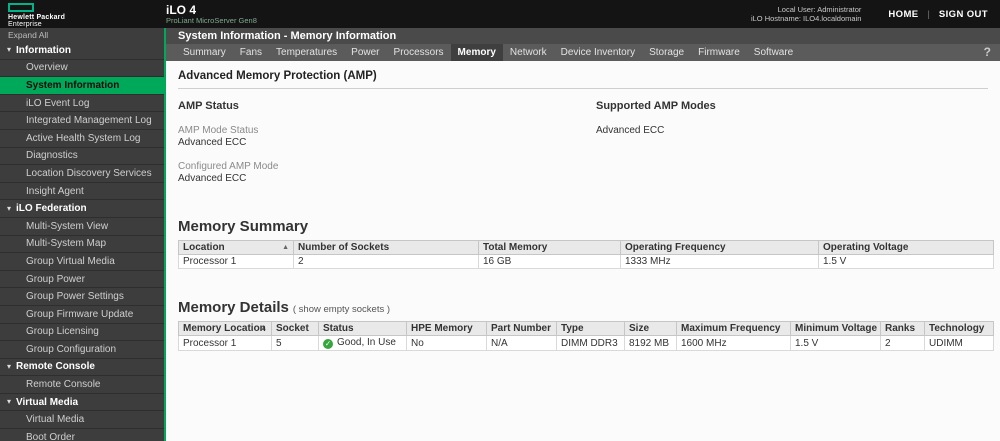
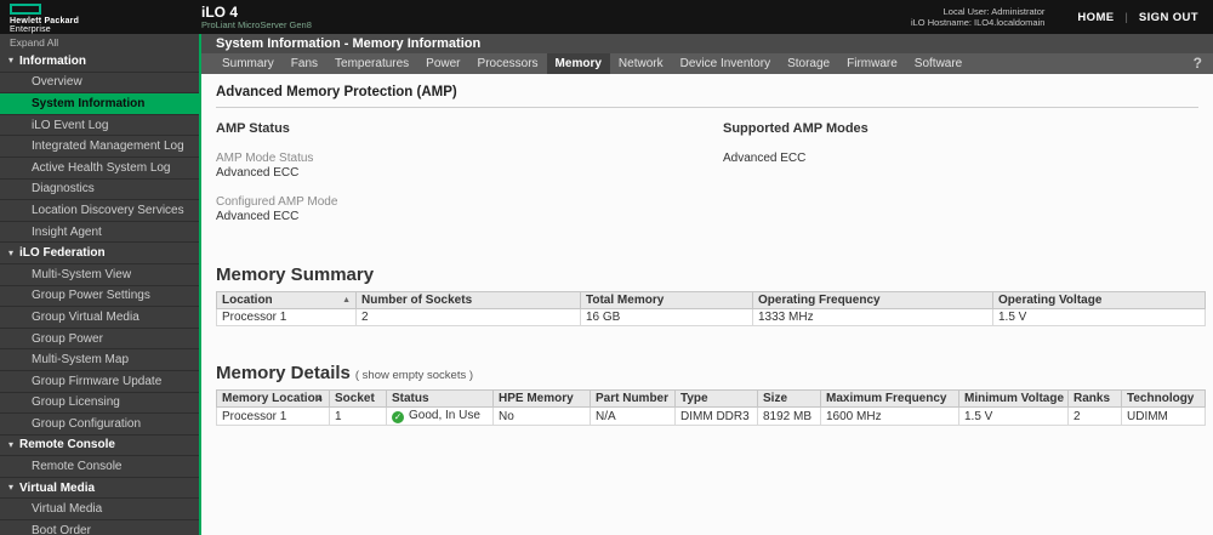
  iLO 4
  ProLiant MicroServer Gen8
  Local User: Administrator
  iLO Hostname: ILO4.localdomain
  HOME
  |
  SIGN OUT
  Expand All
  ▾
  Information
  Overview
  System Information
  iLO Event Log
  Integrated Management Log
  Active Health System Log
  Diagnostics
  Location Discovery Services
  Insight Agent
  ▾
  iLO Federation
  Multi-System View
- Multi-System Map
+ Group Power Settings
  Group Virtual Media
  Group Power
- Group Power Settings
+ Multi-System Map
  Group Firmware Update
  Group Licensing
  Group Configuration
  ▾
  Remote Console
  Remote Console
  ▾
  Virtual Media
  Virtual Media
  Boot Order
  System Information - Memory Information
  Summary
  Fans
  Temperatures
  Power
  Processors
  Memory
  Network
  Device Inventory
  Storage
  Firmware
  Software
  ?
  Advanced Memory Protection (AMP)
  AMP Status
  AMP Mode Status
  Advanced ECC
  Configured AMP Mode
  Advanced ECC
  Supported AMP Modes
  Advanced ECC
  Memory Summary
  Location	Number of Sockets	Total Memory	Operating Frequency	Operating Voltage
  Processor 1	2	16 GB	1333 MHz	1.5 V
  Memory Details ( show empty sockets )
  Memory Location	Socket	Status	HPE Memory	Part Number	Type	Size	Maximum Frequency	Minimum Voltage	Ranks	Technology
- Processor 1	5	✓ Good, In Use	No	N/A	DIMM DDR3	8192 MB	1600 MHz	1.5 V	2	UDIMM
+ Processor 1	1	✓ Good, In Use	No	N/A	DIMM DDR3	8192 MB	1600 MHz	1.5 V	2	UDIMM
